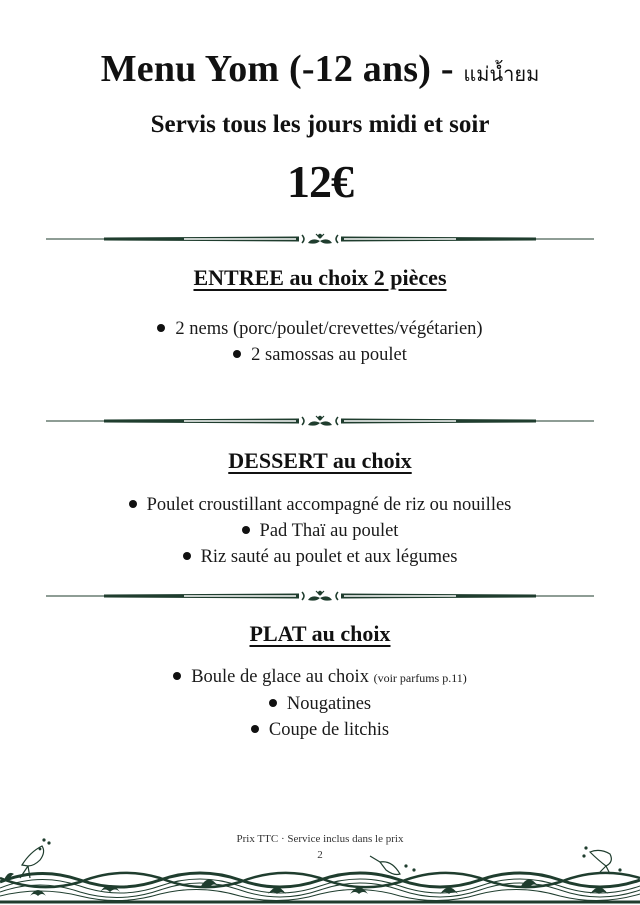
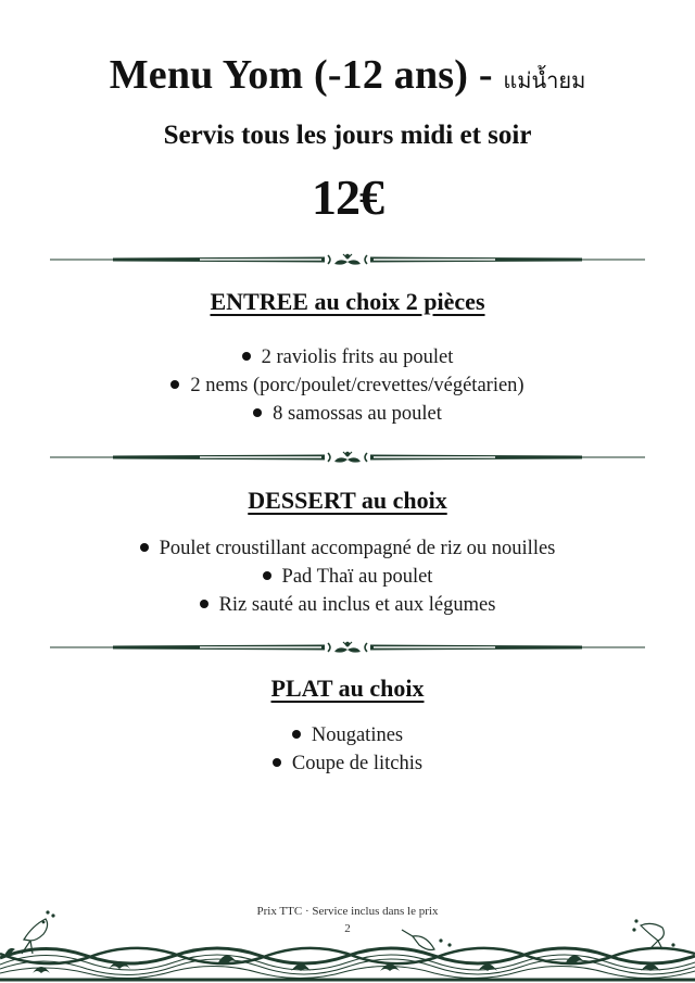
  Menu Yom (-12 ans) - แม่น้ำยม
  Servis tous les jours midi et soir
  12€
  ENTREE au choix 2 pièces
+ 2 raviolis frits au poulet
  2 nems (porc/poulet/crevettes/végétarien)
- 2 samossas au poulet
+ 8 samossas au poulet
  DESSERT au choix
  Poulet croustillant accompagné de riz ou nouilles
  Pad Thaï au poulet
- Riz sauté au poulet et aux légumes
+ Riz sauté au inclus et aux légumes
  PLAT au choix
- Boule de glace au choix (voir parfums p.11)
  Nougatines
  Coupe de litchis
  Prix TTC · Service inclus dans le prix
  2
